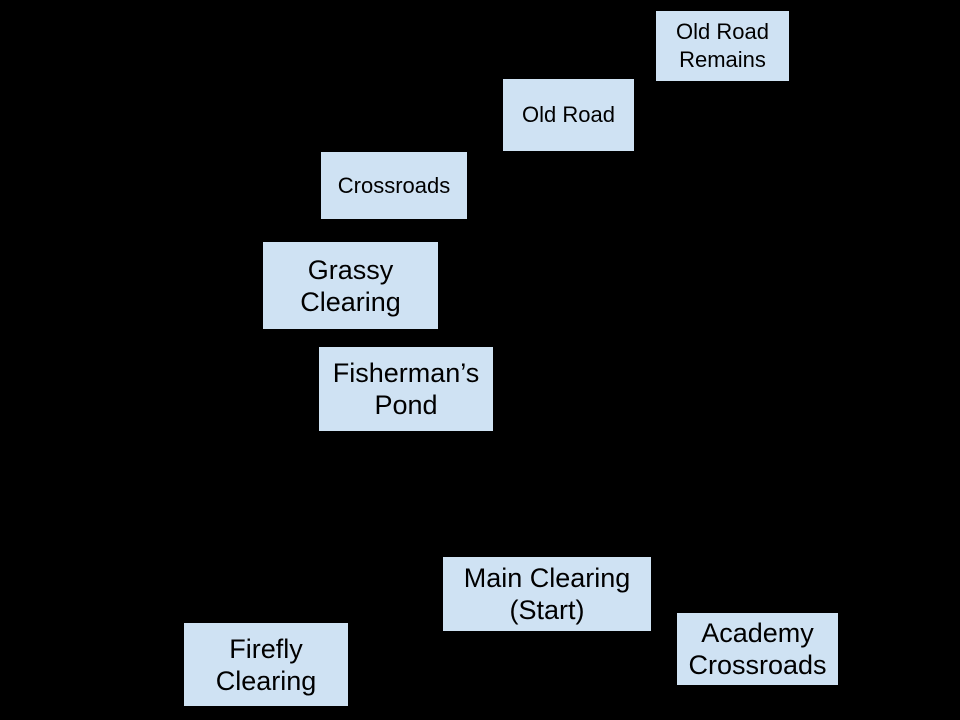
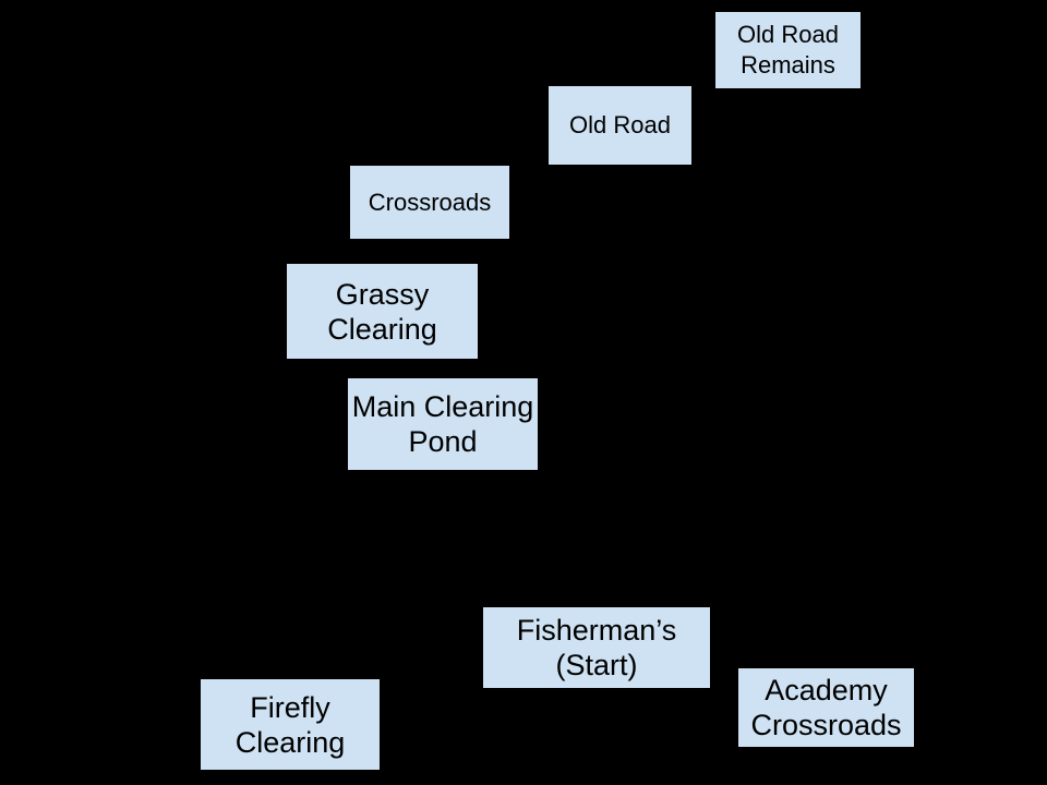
  Old Road
  Remains
  Old Road
  Crossroads
  Grassy
  Clearing
- Fisherman’s
+ Main Clearing
  Pond
- Main Clearing
+ Fisherman’s
  (Start)
  Firefly
  Clearing
  Academy
  Crossroads
